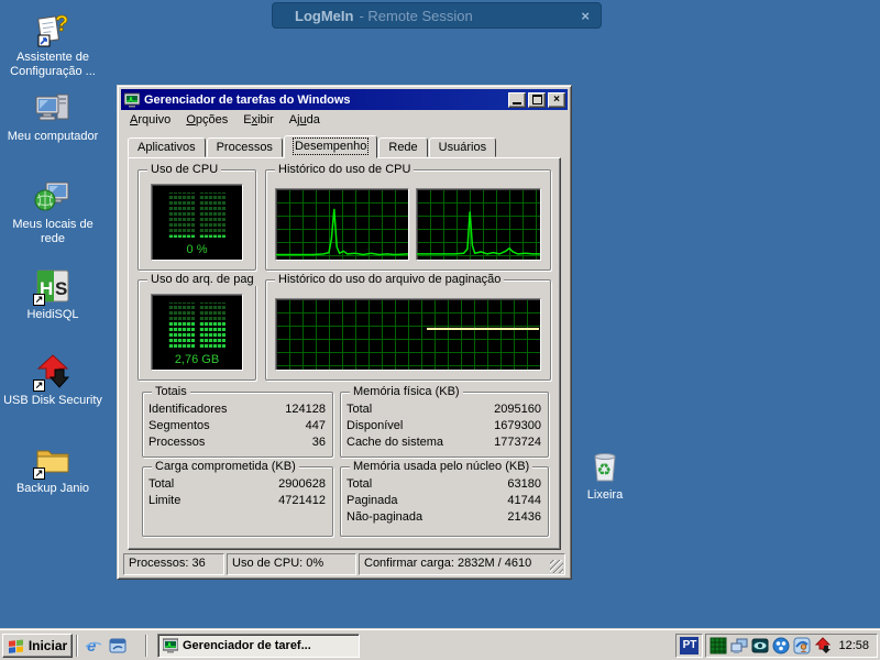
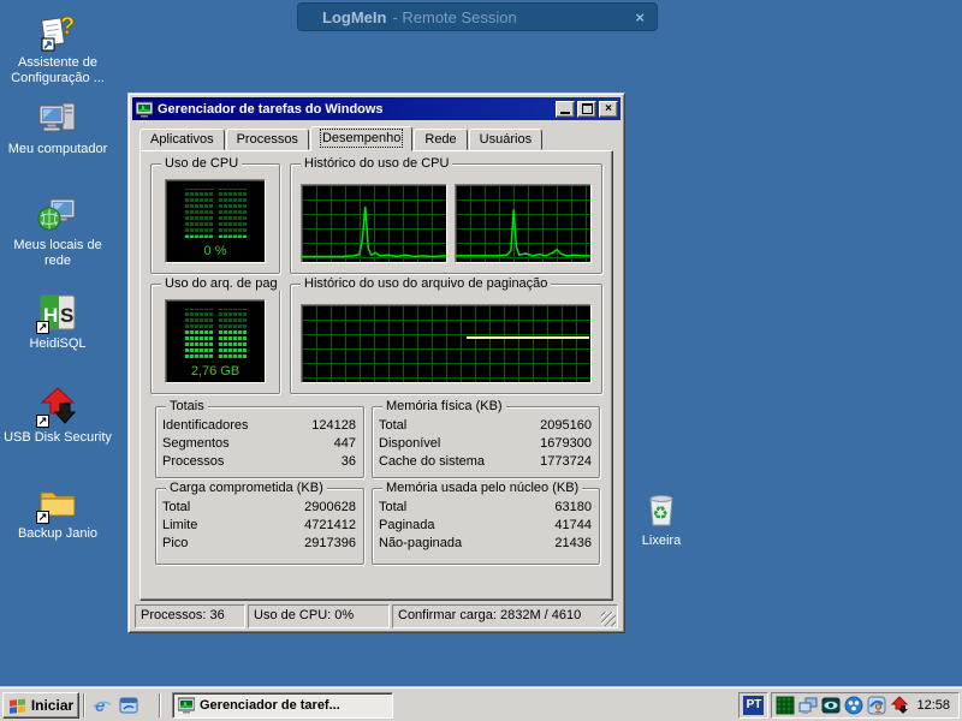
  LogMeIn
  - Remote Session
  ×
  ?
  Assistente de Configuração ...
  Meu computador
  Meus locais de rede
  H
  S
  ↗
  HeidiSQL
  ↗
  USB Disk Security
  ↗
  Backup Janio
  ♻
  Lixeira
  Gerenciador de tarefas do Windows
  ×
- Arquivo
- Opções
- Exibir
- Ajuda
  Aplicativos
  Processos
  Desempenho
  Rede
  Usuários
  Uso de CPU
  0 %
  Histórico do uso de CPU
  Uso do arq. de pag
  2,76 GB
  Histórico do uso do arquivo de paginação
  Totais
  Identificadores
  124128
  Segmentos
  447
  Processos
  36
  Memória física (KB)
  Total
  2095160
  Disponível
  1679300
  Cache do sistema
  1773724
  Carga comprometida (KB)
  Total
  2900628
  Limite
  4721412
+ Pico
+ 2917396
  Memória usada pelo núcleo (KB)
  Total
  63180
  Paginada
  41744
  Não-paginada
  21436
  Processos: 36
  Uso de CPU: 0%
  Confirmar carga: 2832M / 4610
  Iniciar
  e
  Gerenciador de taref...
  PT
  12:58
